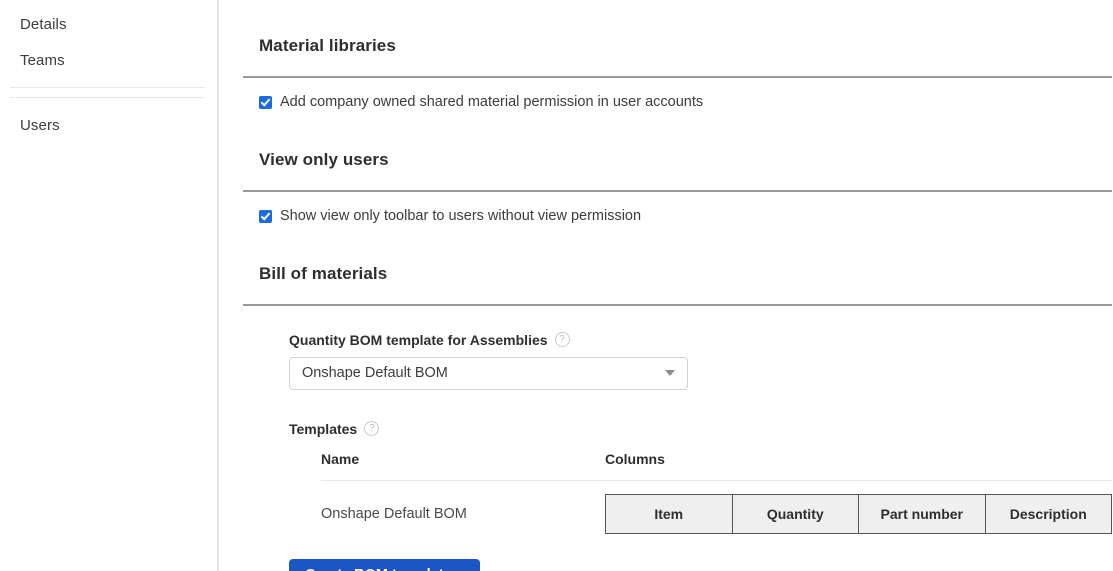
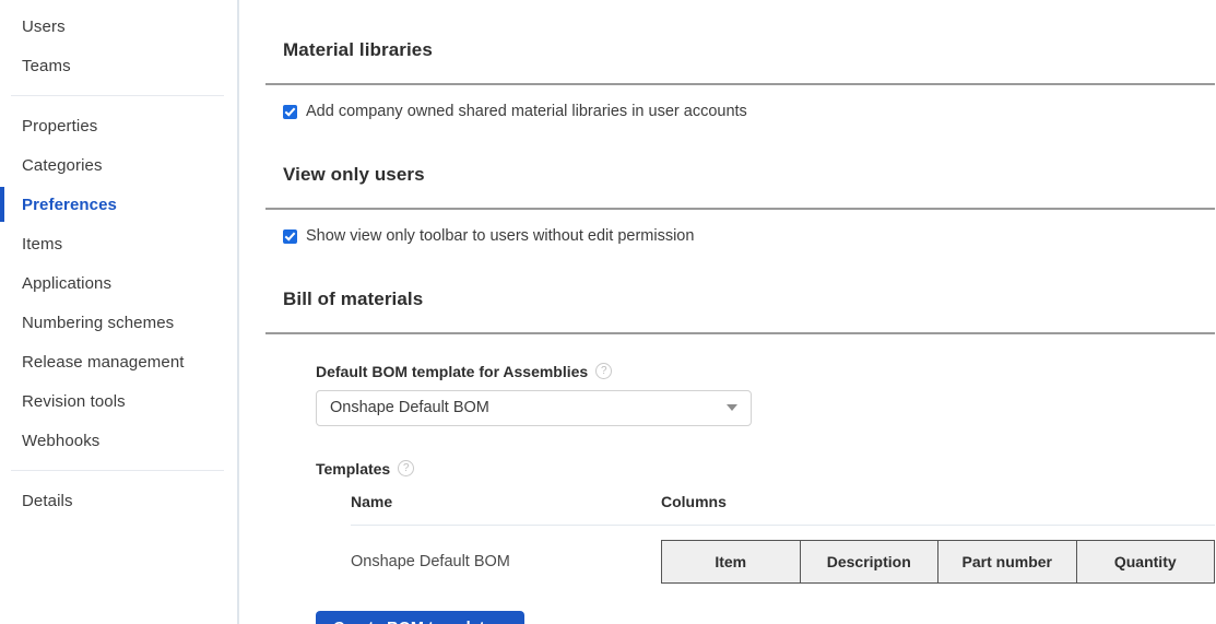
- Details
+ Users
  Teams
+ Properties
+ Categories
+ Preferences
+ Items
+ Applications
+ Numbering schemes
+ Release management
+ Revision tools
+ Webhooks
- Users
+ Details
  Material libraries
- Add company owned shared material permission in user accounts
+ Add company owned shared material libraries in user accounts
  View only users
- Show view only toolbar to users without view permission
+ Show view only toolbar to users without edit permission
  Bill of materials
- Quantity BOM template for Assemblies
+ Default BOM template for Assemblies
  ?
  Onshape Default BOM
  Templates
  ?
  Name
  Columns
  Onshape Default BOM
  Item
- Quantity
+ Description
  Part number
- Description
+ Quantity
